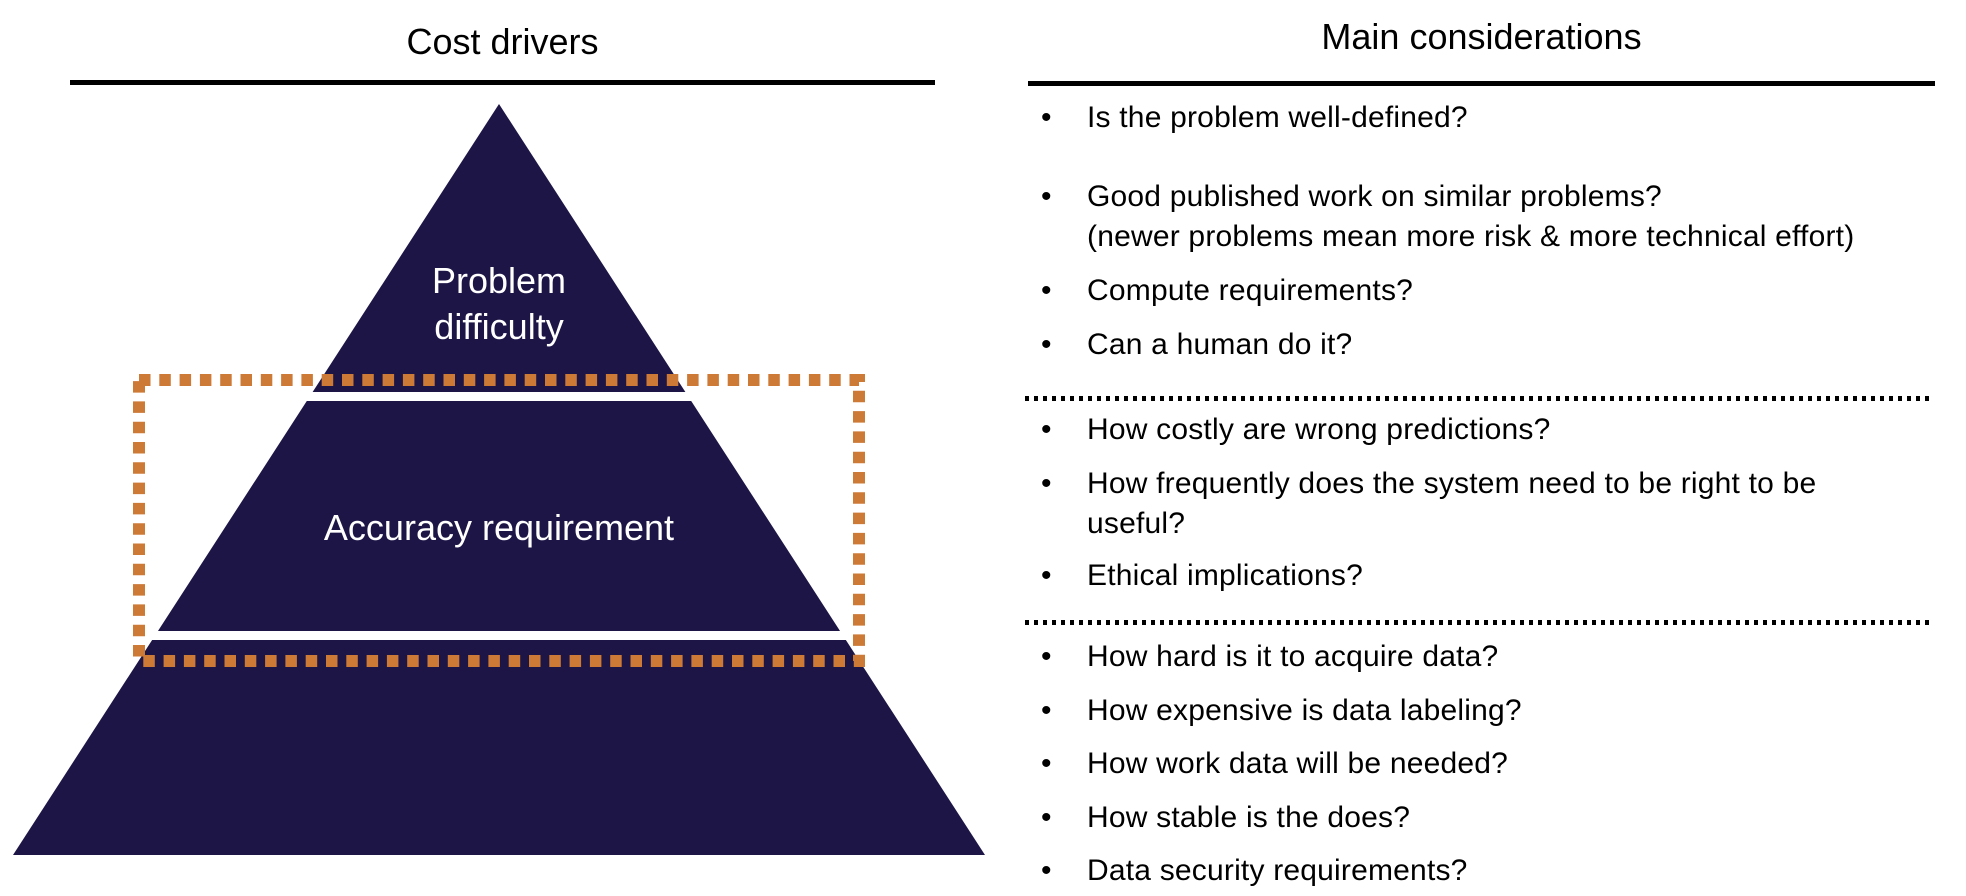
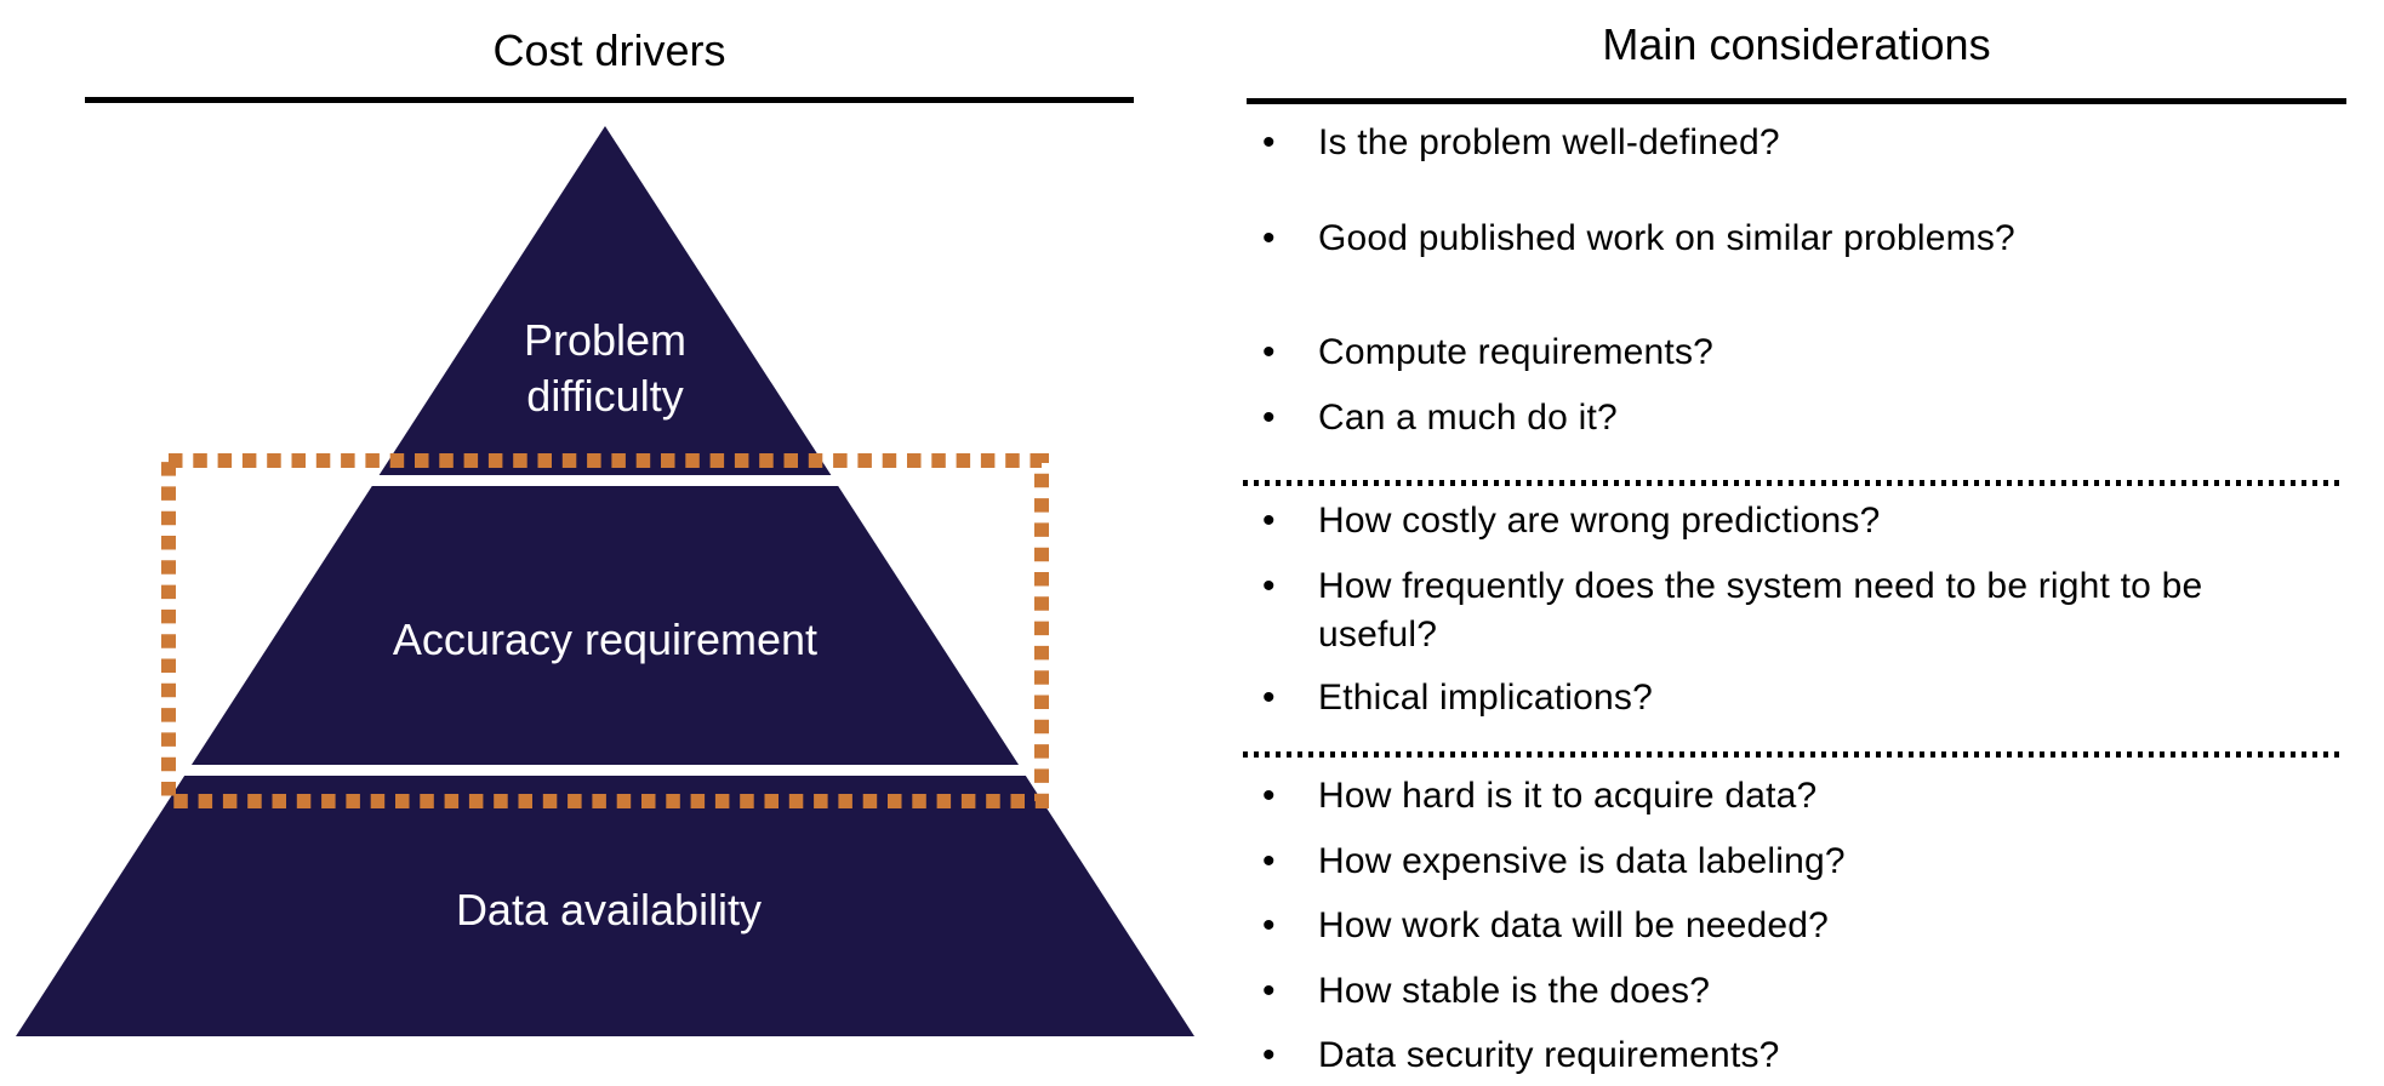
  Cost drivers
  Problem
  difficulty
  Accuracy requirement
+ Data availability
  Main considerations
  •
  Is the problem well-defined?
  •
  Good published work on similar problems?
- (newer problems mean more risk & more technical effort)
  •
  Compute requirements?
  •
- Can a human do it?
+ Can a much do it?
  •
  How costly are wrong predictions?
  •
  How frequently does the system need to be right to be
  useful?
  •
  Ethical implications?
  •
  How hard is it to acquire data?
  •
  How expensive is data labeling?
  •
  How work data will be needed?
  •
  How stable is the does?
  •
  Data security requirements?
